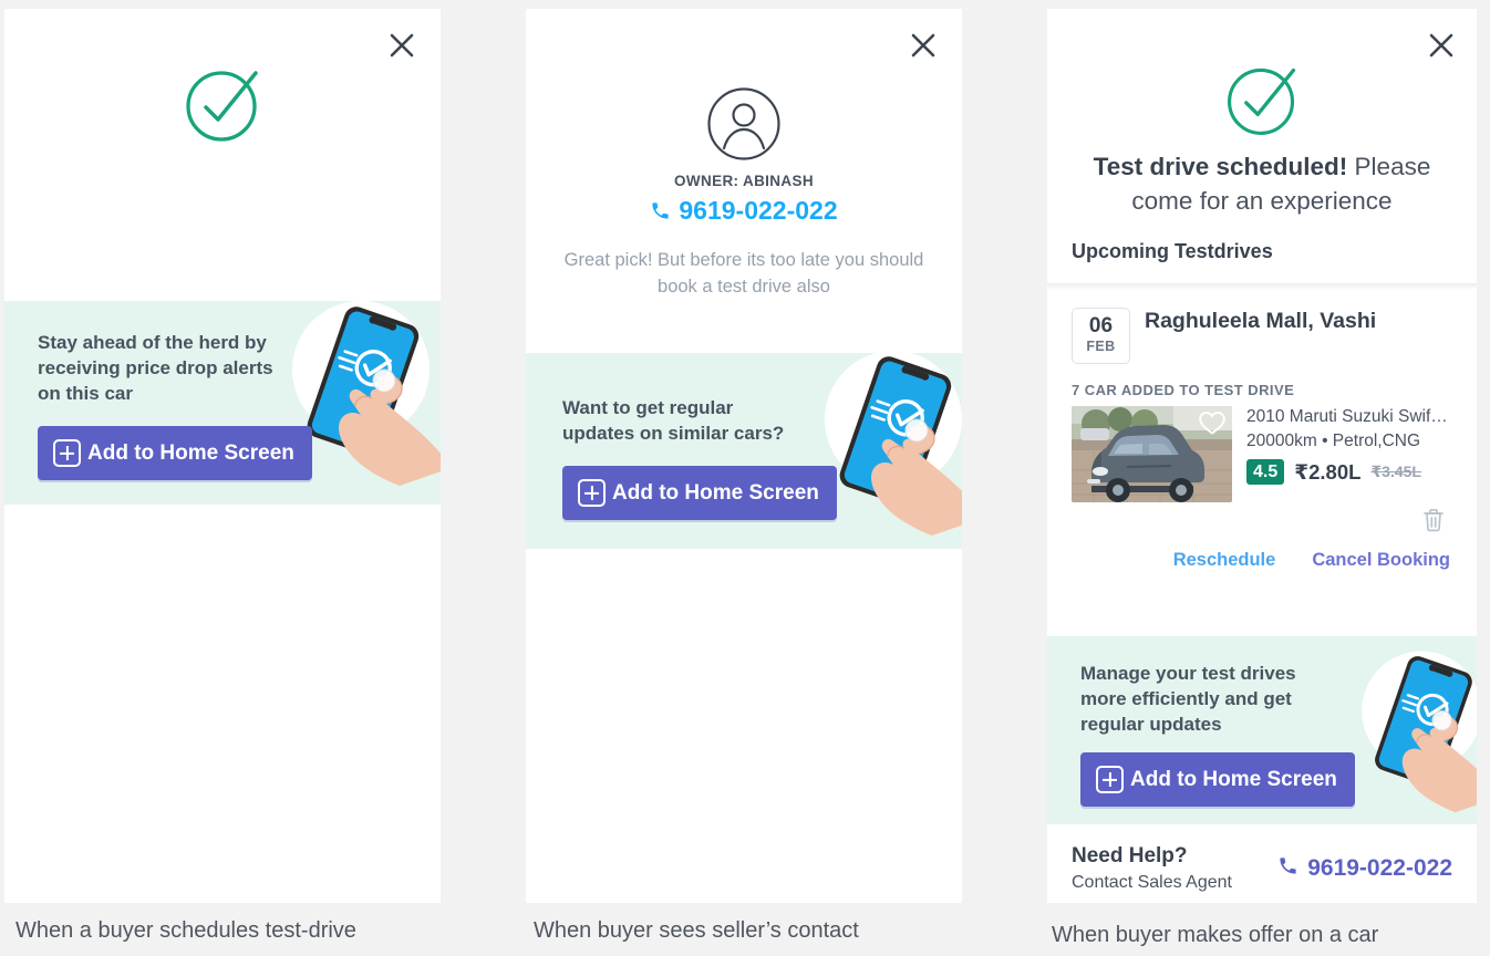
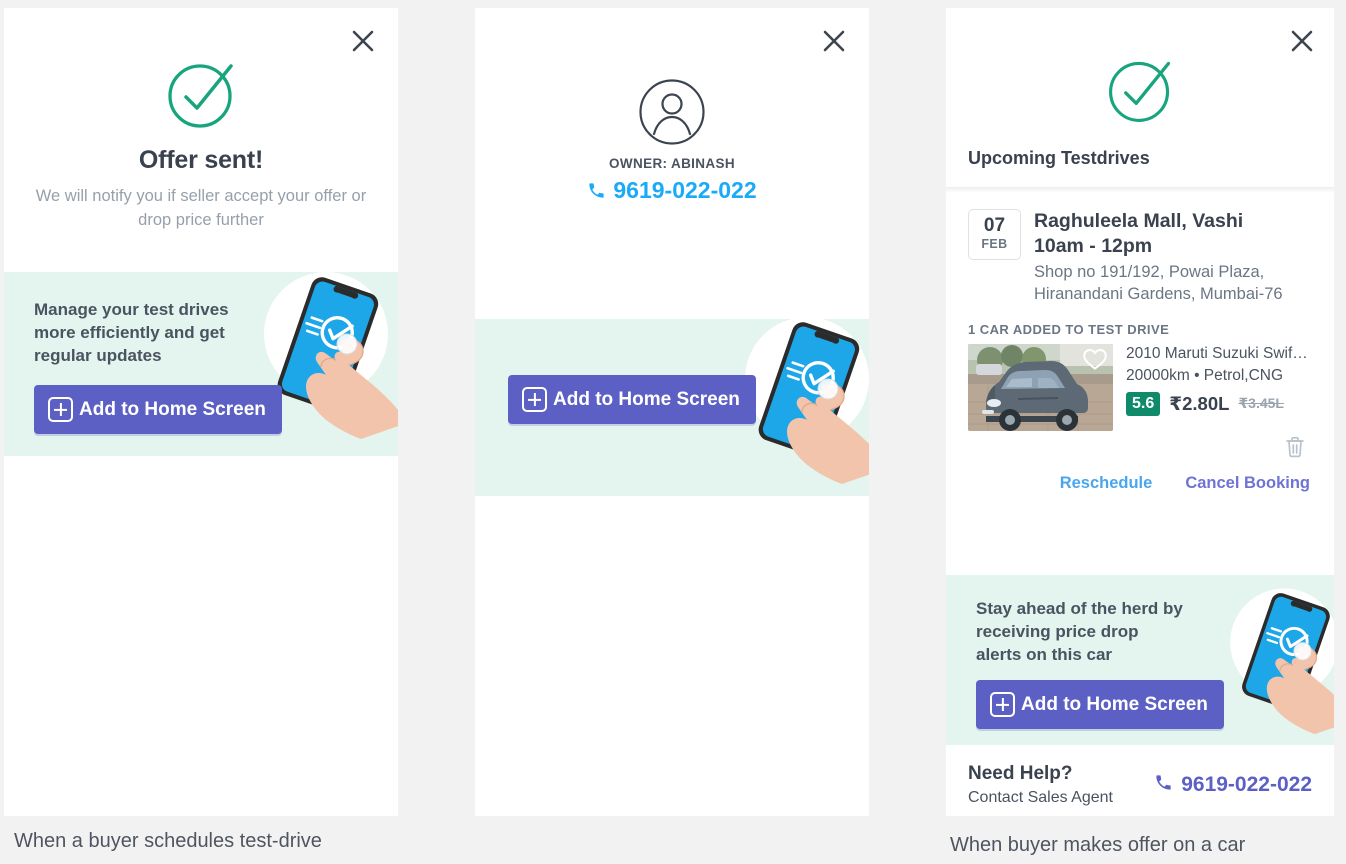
+ Offer sent!
+ We will notify you if seller accept your offer or drop price further
- Stay ahead of the herd by receiving price drop alerts on this car
+ Manage your test drives more efficiently and get regular updates
  Add to Home Screen
  OWNER: ABINASH
  9619-022-022
- Great pick! But before its too late you should book a test drive also
- Want to get regular updates on similar cars?
  Add to Home Screen
- Test drive scheduled! Please come for an experience
  Upcoming Testdrives
- 06
+ 07
  FEB
  Raghuleela Mall, Vashi
+ 10am - 12pm
+ Shop no 191/192, Powai Plaza,
+ Hiranandani Gardens, Mumbai-76
- 7 CAR ADDED TO TEST DRIVE
+ 1 CAR ADDED TO TEST DRIVE
  2010 Maruti Suzuki Swift X
  20000km • Petrol,CNG
- 4.5
+ 5.6
  ₹2.80L
  ₹3.45L
  Reschedule
  Cancel Booking
- Manage your test drives more efficiently and get regular updates
+ Stay ahead of the herd by receiving price drop alerts on this car
  Add to Home Screen
  Need Help?
  Contact Sales Agent
  9619-022-022
  When a buyer schedules test-drive
- When buyer sees seller’s contact
  When buyer makes offer on a car
